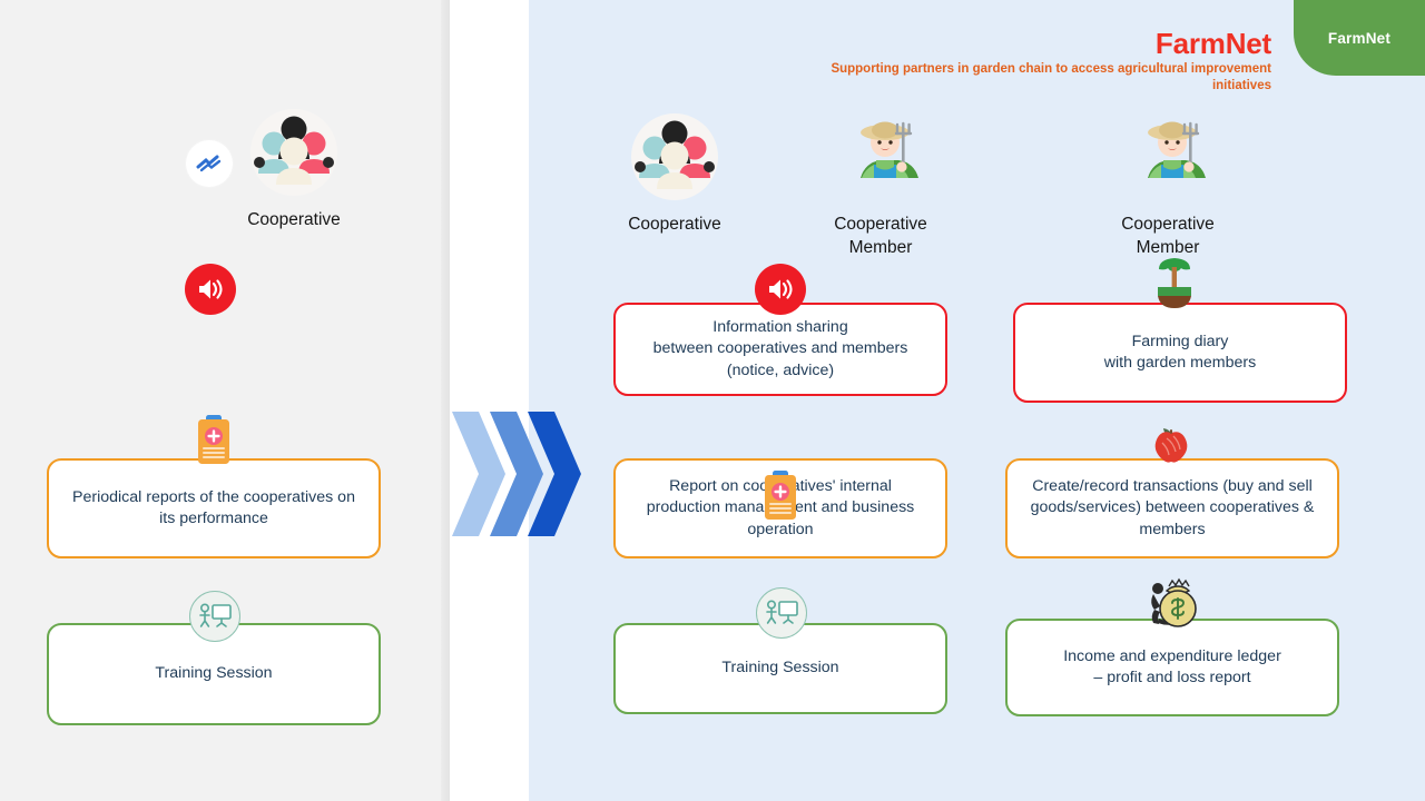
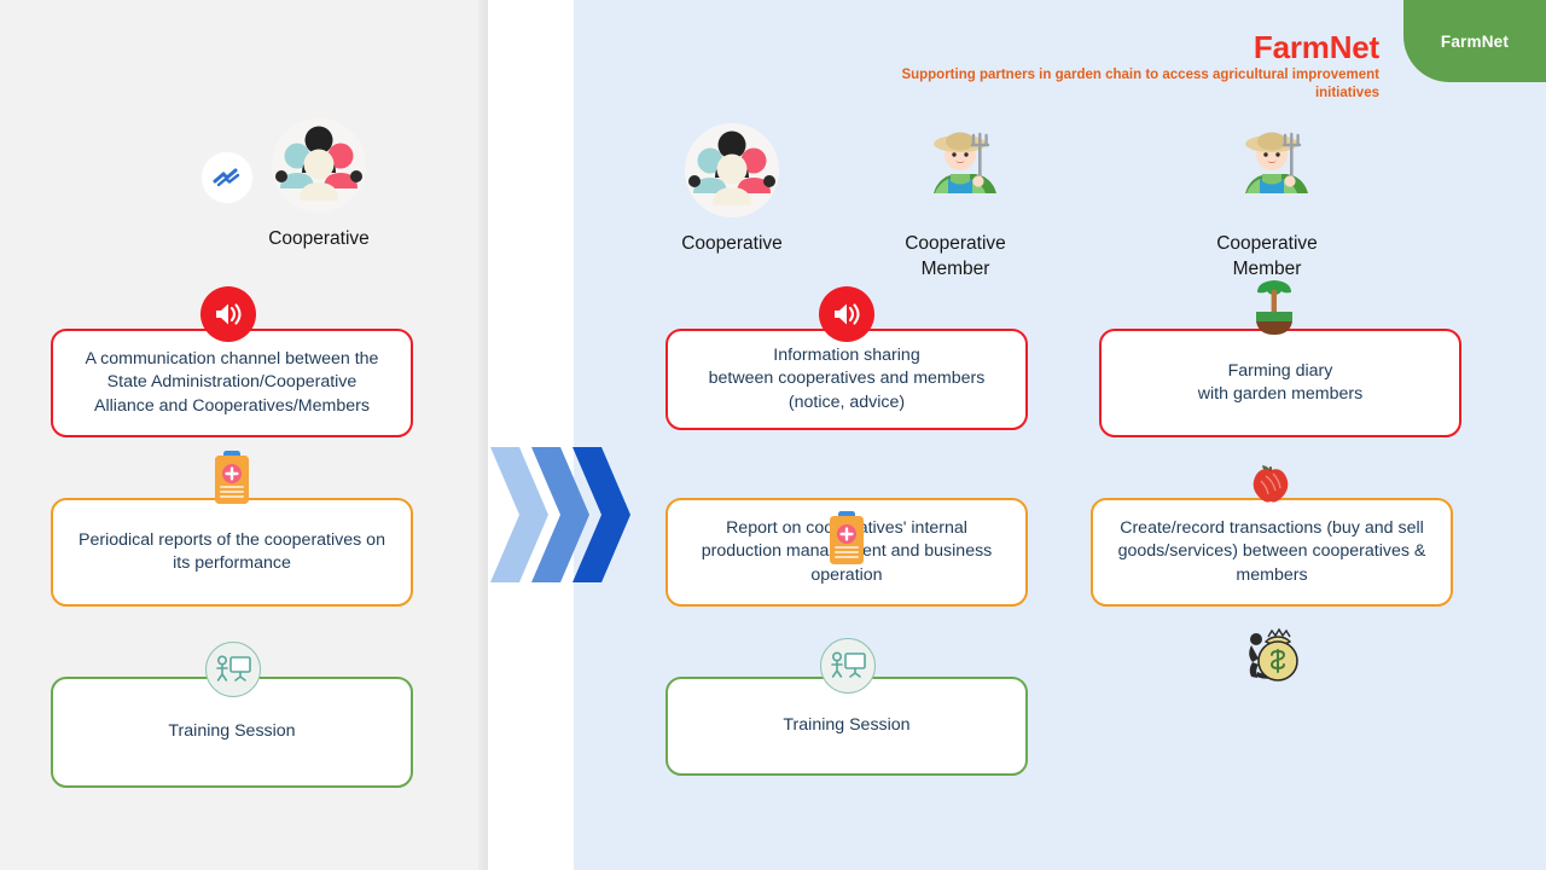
  FarmNet
  FarmNet
  Supporting partners in garden chain to access agricultural improvement initiatives
  Cooperative
+ A communication channel between the
+ State Administration/Cooperative
+ Alliance and Cooperatives/Members
  Periodical reports of the cooperatives on
  its performance
  Training Session
  Cooperative
  Cooperative
  Member
  Information sharing
  between cooperatives and members
  (notice, advice)
  Report on cootives' internal
  production manaent and business
  operation
  Training Session
  Cooperative
  Member
  Farming diary
  with garden members
  Create/record transactions (buy and sell
  goods/services) between cooperatives &
  members
- Income and expenditure ledger
- – profit and loss report
